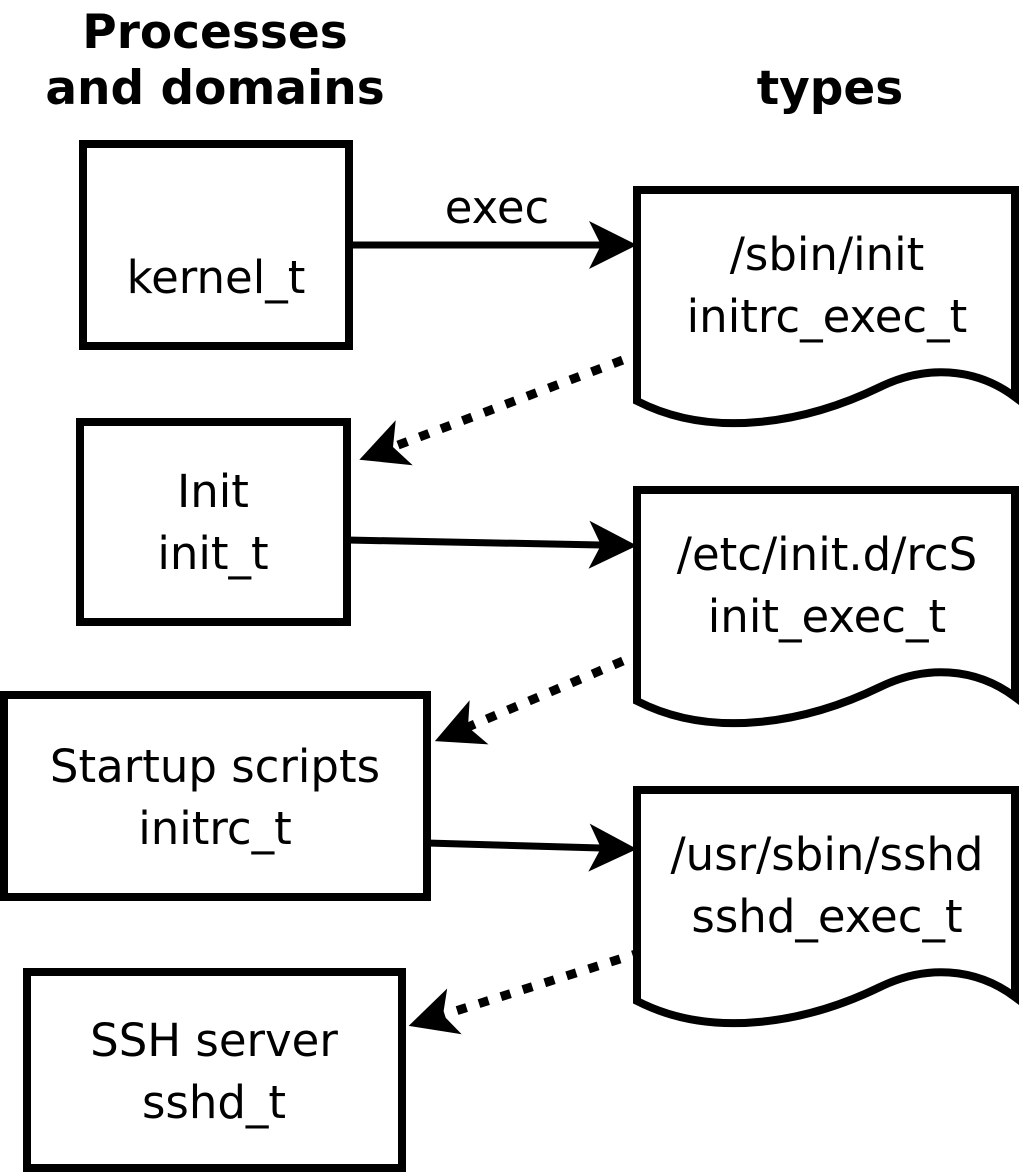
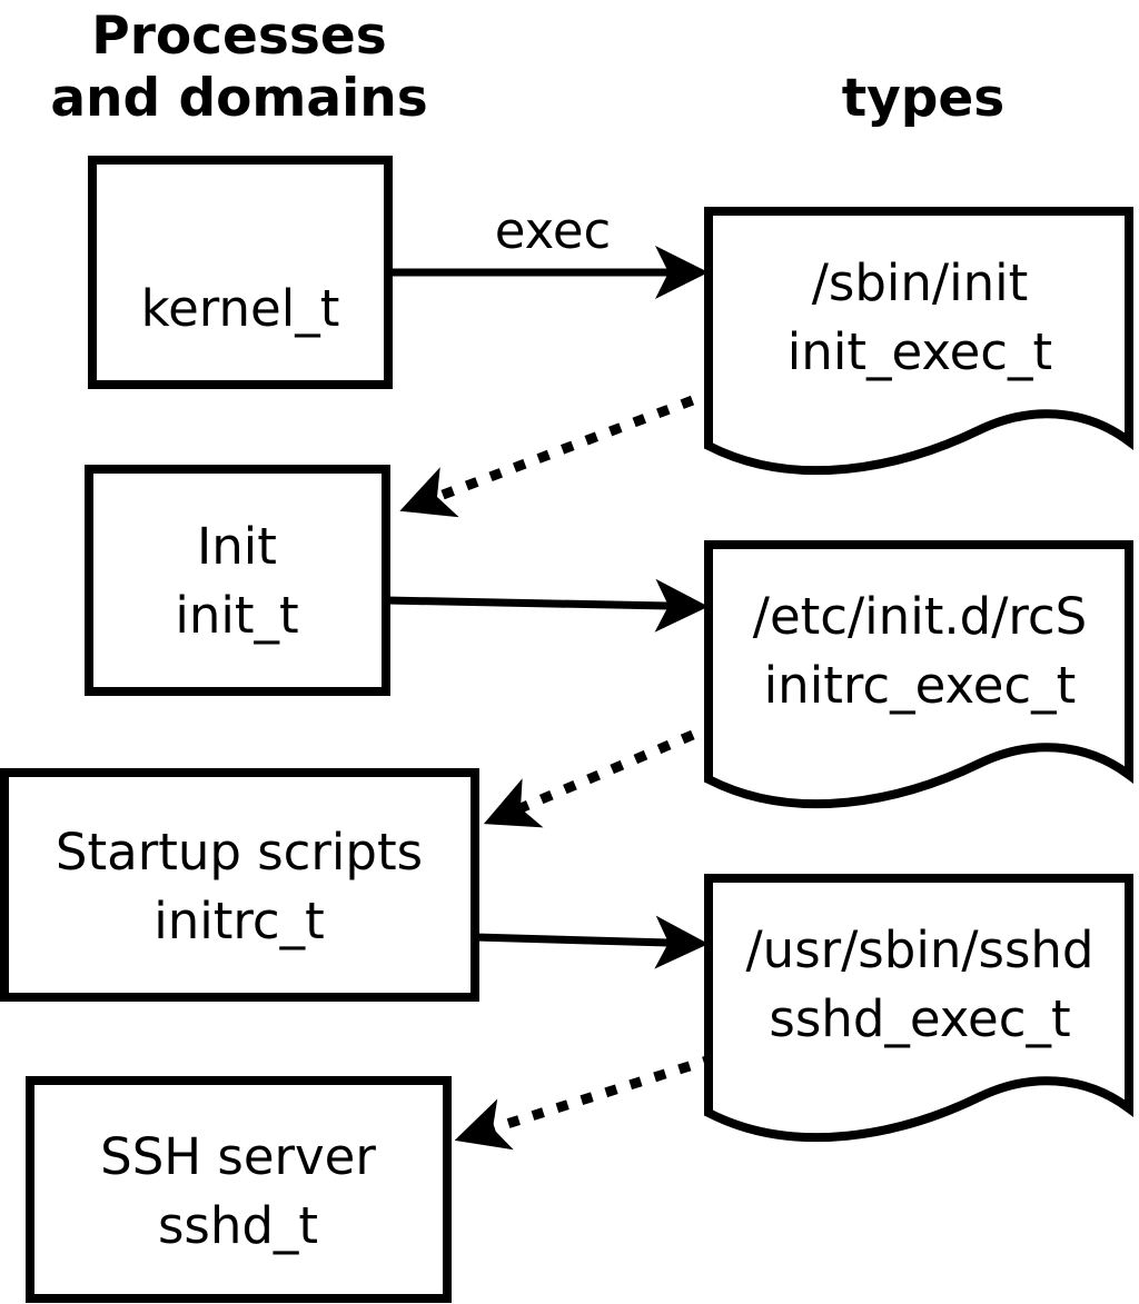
  Processes
  and domains
  types
  exec
  kernel_t
  Init
  init_t
  Startup scripts
  initrc_t
  SSH server
  sshd_t
  /sbin/init
- initrc_exec_t
+ init_exec_t
  /etc/init.d/rcS
- init_exec_t
+ initrc_exec_t
  /usr/sbin/sshd
  sshd_exec_t
